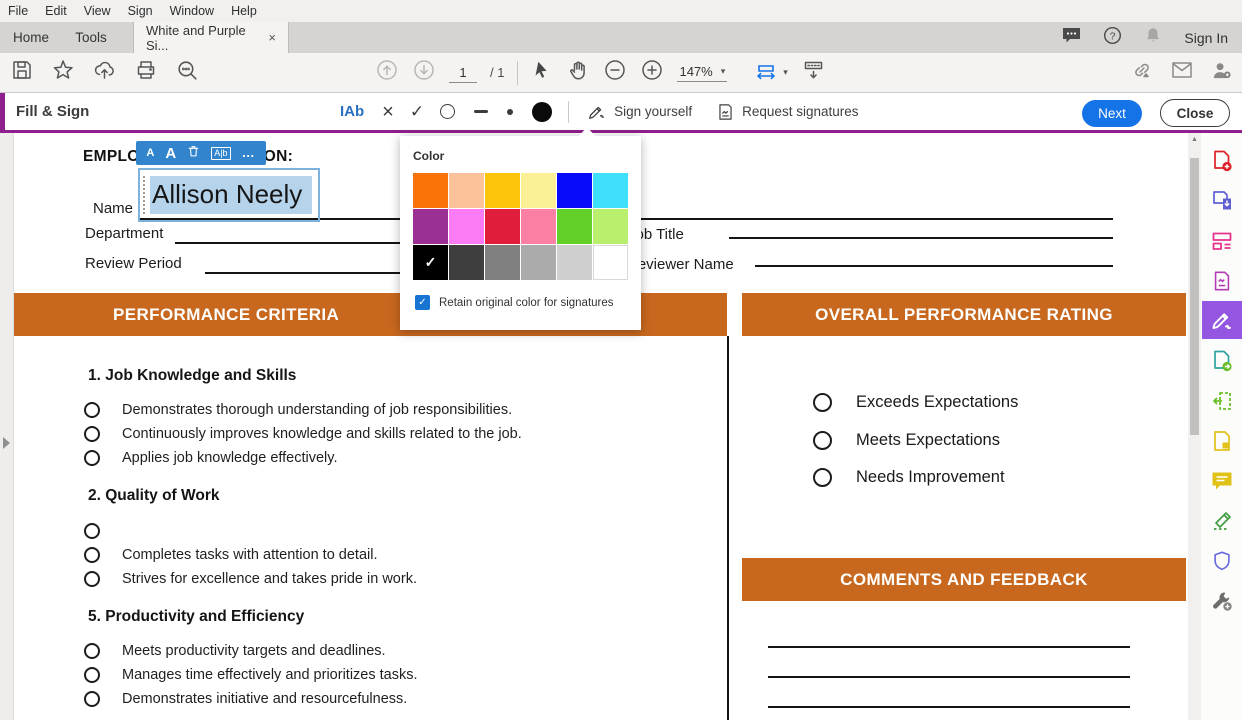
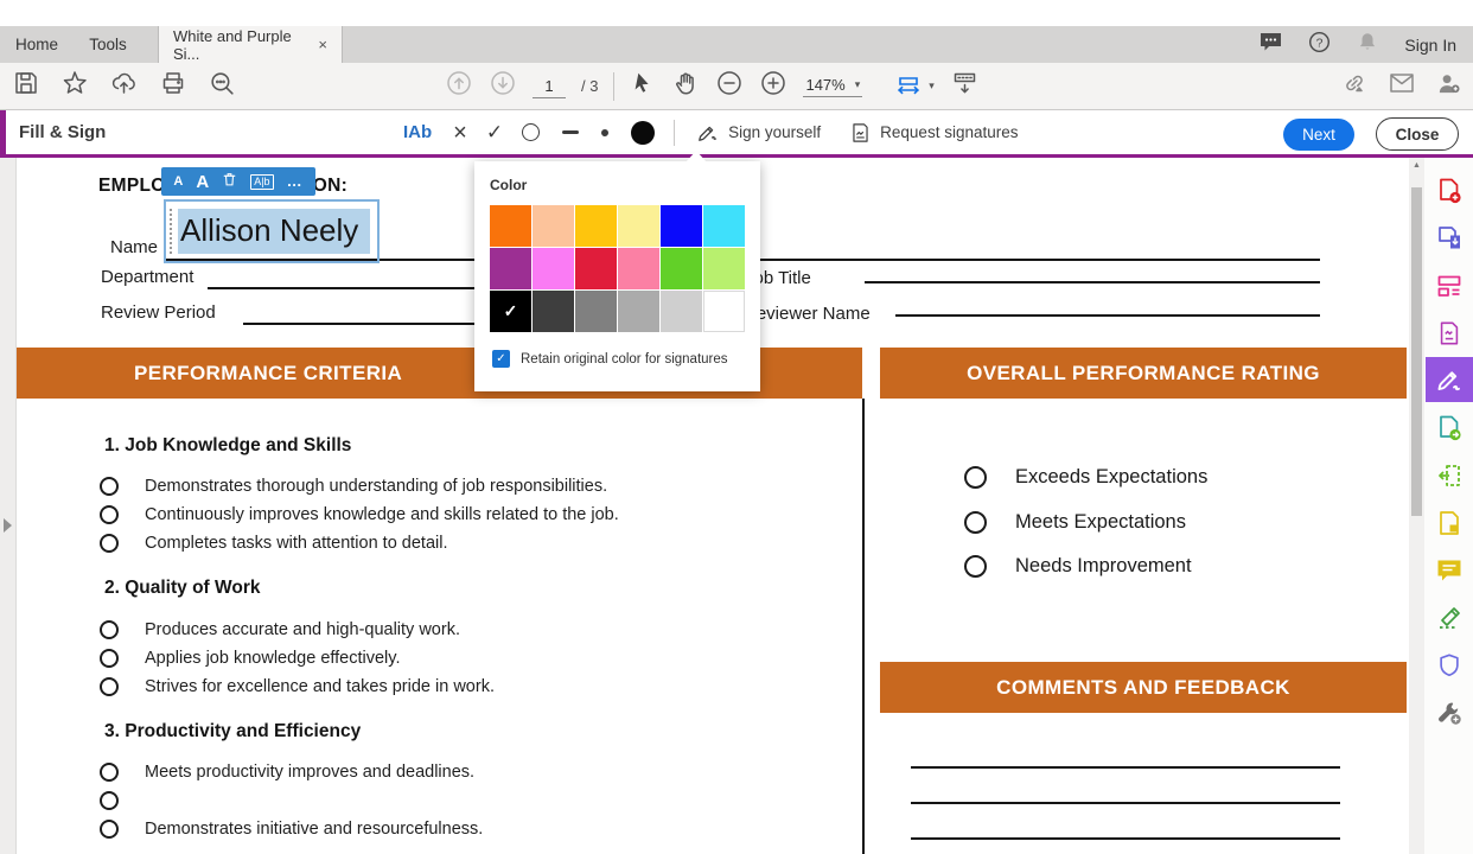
- File
- Edit
- View
- Sign
- Window
- Help
  Home
  Tools
  White and Purple Si...
  ×
  ?
  Sign In
  1
- / 1
+ / 3
  147%
  ▾
  ▾
  Fill & Sign
  IAb
  ×
  ✓
  Sign yourself
  Request signatures
  Next
  Close
  Name
  Department
  b Title
  Review Period
  eviewer Name
  Allison Neely
  A
  A
  A|b
  …
  PERFORMANCE CRITERIA
  OVERALL PERFORMANCE RATING
  1. Job Knowledge and Skills
  Demonstrates thorough understanding of job responsibilities.
  Continuously improves knowledge and skills related to the job.
- Applies job knowledge effectively.
+ Completes tasks with attention to detail.
  2. Quality of Work
+ Produces accurate and high-quality work.
- Completes tasks with attention to detail.
+ Applies job knowledge effectively.
  Strives for excellence and takes pride in work.
- 5. Productivity and Efficiency
+ 3. Productivity and Efficiency
- Meets productivity targets and deadlines.
+ Meets productivity improves and deadlines.
- Manages time effectively and prioritizes tasks.
  Demonstrates initiative and resourcefulness.
  Exceeds Expectations
  Meets Expectations
  Needs Improvement
  COMMENTS AND FEEDBACK
  Color
  ✓
  ✓
  Retain original color for signatures
